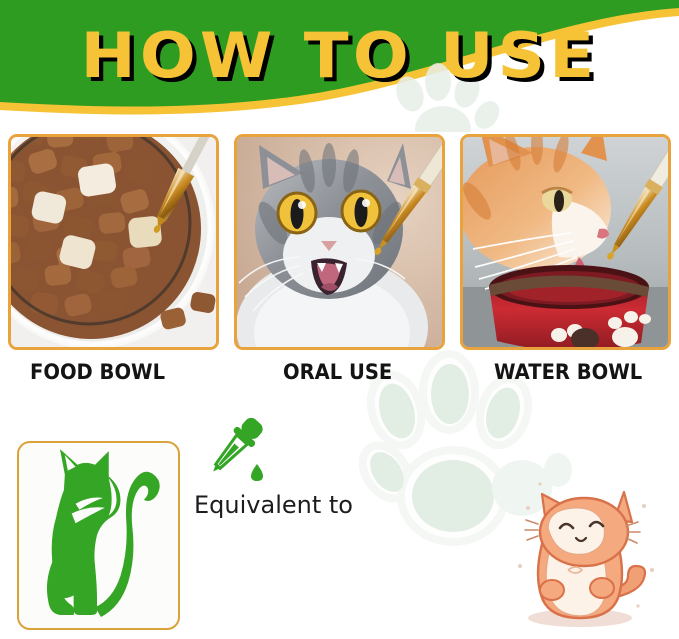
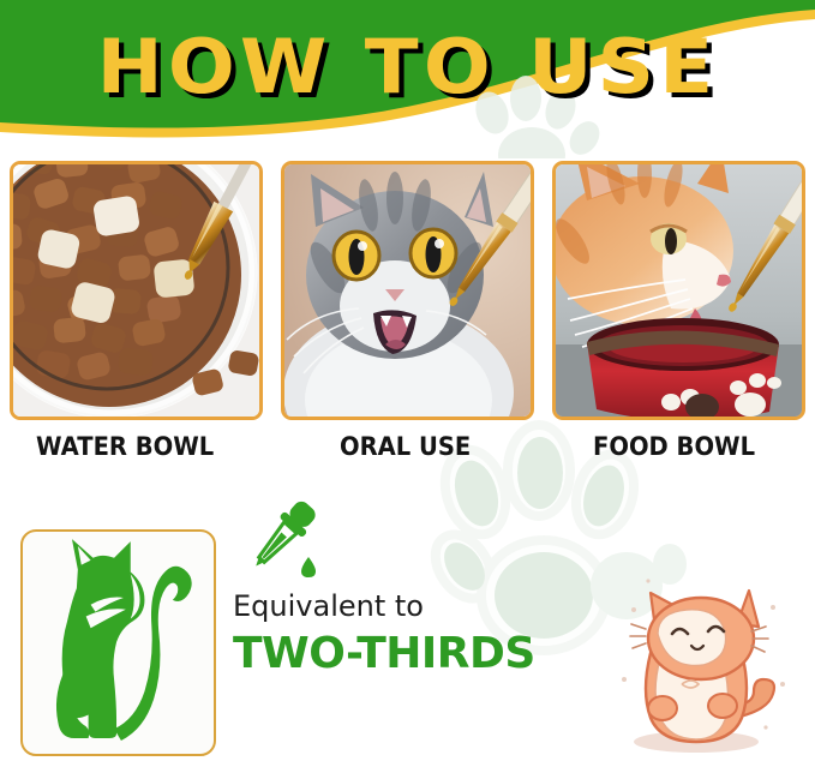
  HOW TO USE
- FOOD BOWL
+ WATER BOWL
  ORAL USE
- WATER BOWL
+ FOOD BOWL
  Equivalent to
+ TWO-THIRDS
